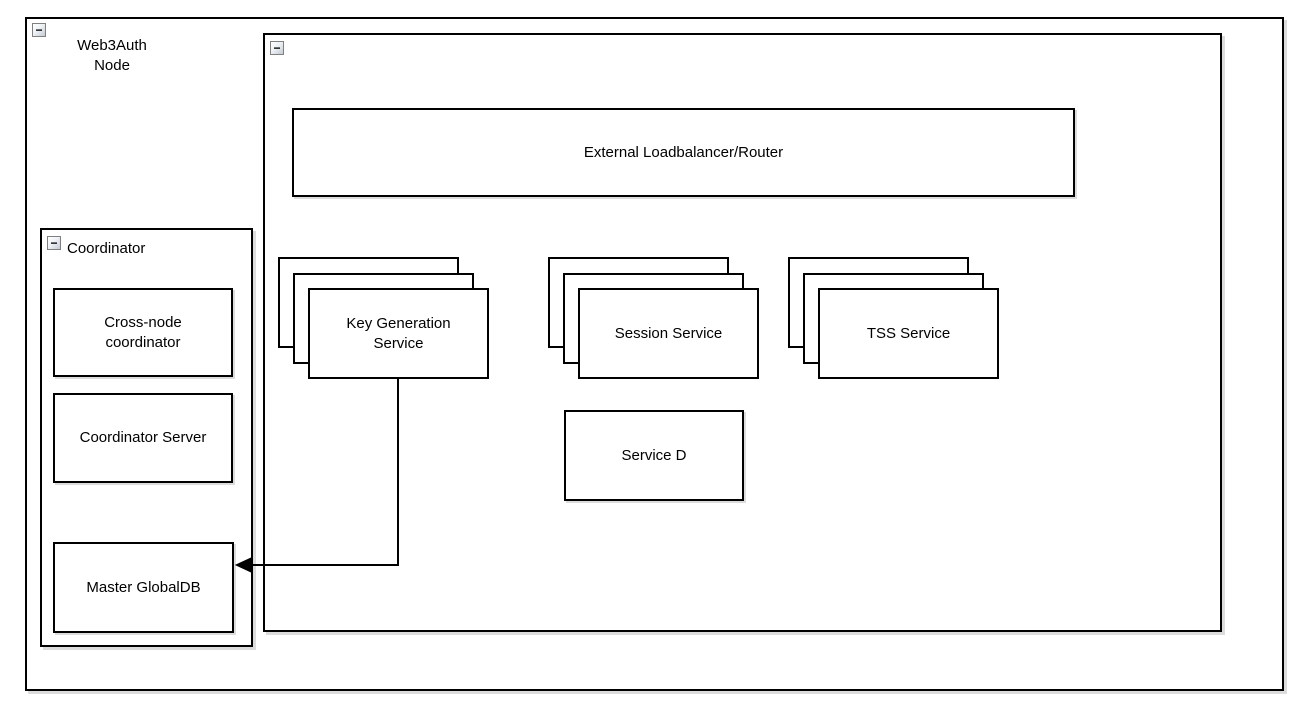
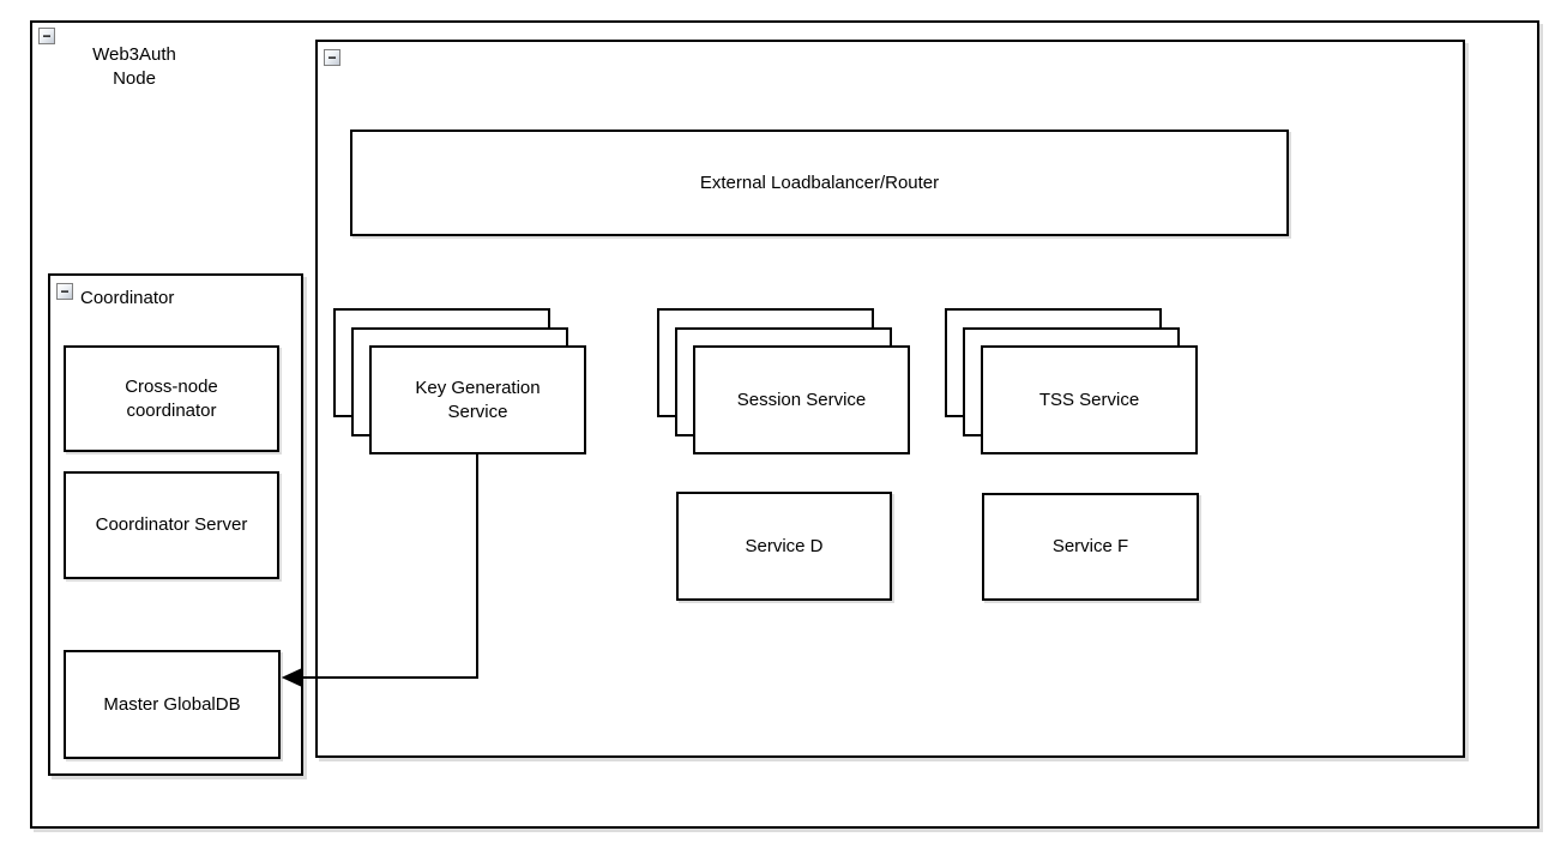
  −
  Web3Auth
  Node
  −
  Coordinator
  Cross-node
  coordinator
  Coordinator Server
  Master GlobalDB
  −
  External Loadbalancer/Router
  Key Generation
  Service
  Session Service
  TSS Service
  Service D
+ Service F
